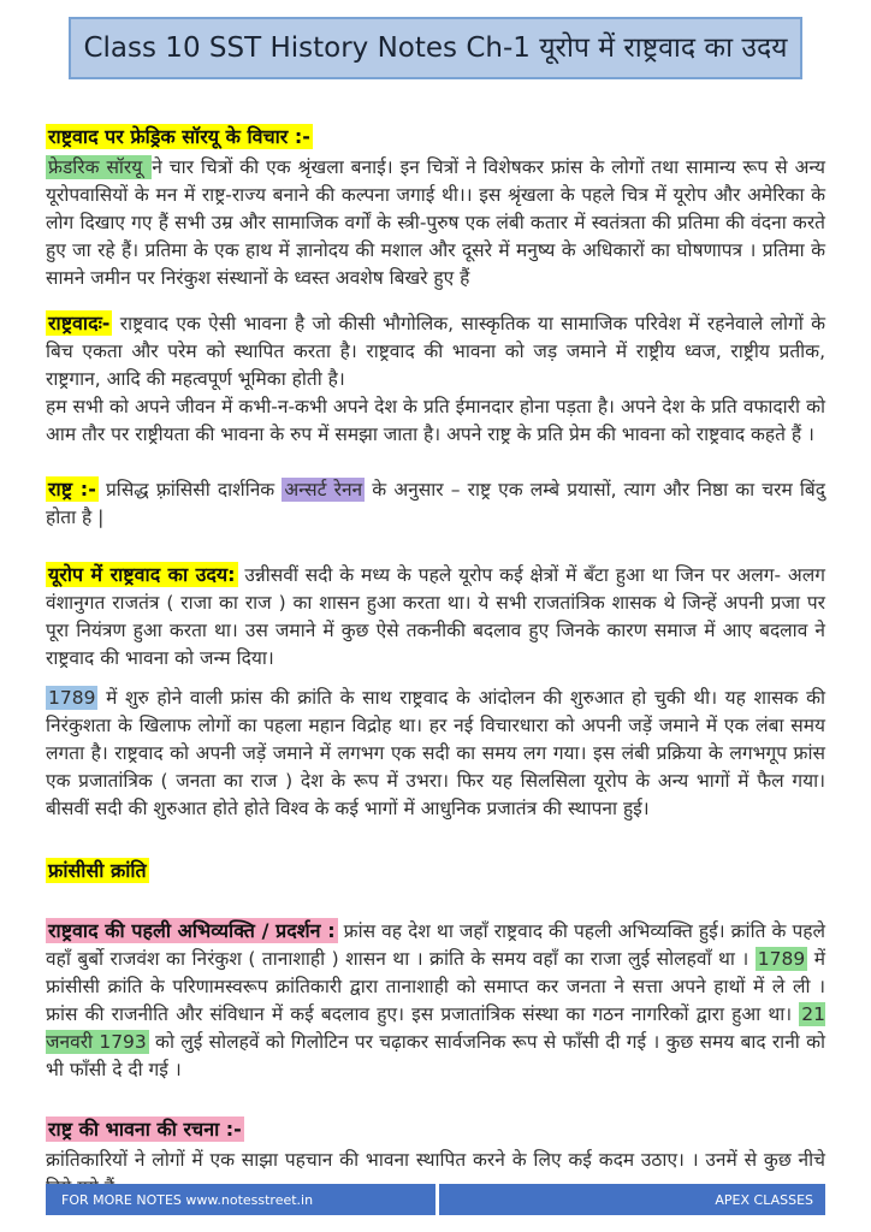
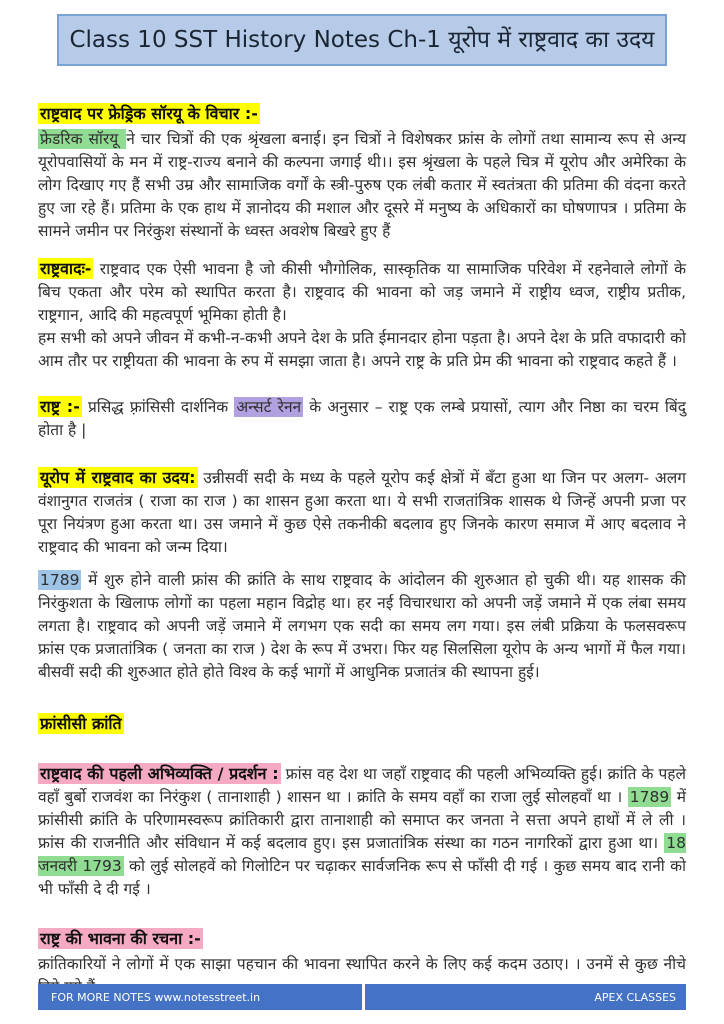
  Class 10 SST History Notes Ch-1 यूरोप में राष्ट्रवाद का उदय
  राष्ट्रवाद पर फ्रेड्रिक सॉरयू के विचार :-
  फ्रेडरिक सॉरयू ने चार चित्रों की एक श्रृंखला बनाई। इन चित्रों ने विशेषकर फ्रांस के लोगों तथा सामान्य रूप से अन्य यूरोपवासियों के मन में राष्ट्र-राज्य बनाने की कल्पना जगाई थी।। इस श्रृंखला के पहले चित्र में यूरोप और अमेरिका के लोग दिखाए गए हैं सभी उम्र और सामाजिक वर्गों के स्त्री-पुरुष एक लंबी कतार में स्वतंत्रता की प्रतिमा की वंदना करते हुए जा रहे हैं। प्रतिमा के एक हाथ में ज्ञानोदय की मशाल और दूसरे में मनुष्य के अधिकारों का घोषणापत्र । प्रतिमा के सामने जमीन पर निरंकुश संस्थानों के ध्वस्त अवशेष बिखरे हुए हैं
  राष्ट्रवादः- राष्ट्रवाद एक ऐसी भावना है जो कीसी भौगोलिक, सास्कृतिक या सामाजिक परिवेश में रहनेवाले लोगों के बिच एकता और परेम को स्थापित करता है। राष्ट्रवाद की भावना को जड़ जमाने में राष्ट्रीय ध्वज, राष्ट्रीय प्रतीक, राष्ट्रगान, आदि की महत्वपूर्ण भूमिका होती है।
  हम सभी को अपने जीवन में कभी-न-कभी अपने देश के प्रति ईमानदार होना पड़ता है। अपने देश के प्रति वफादारी को आम तौर पर राष्ट्रीयता की भावना के रुप में समझा जाता है। अपने राष्ट्र के प्रति प्रेम की भावना को राष्ट्रवाद कहते हैं ।
  राष्ट्र :- प्रसिद्ध फ़्रांसिसी दार्शनिक अन्सर्ट रेनन के अनुसार – राष्ट्र एक लम्बे प्रयासों, त्याग और निष्ठा का चरम बिंदु होता है |
  यूरोप में राष्ट्रवाद का उदय: उन्नीसवीं सदी के मध्य के पहले यूरोप कई क्षेत्रों में बँटा हुआ था जिन पर अलग- अलग वंशानुगत राजतंत्र ( राजा का राज ) का शासन हुआ करता था। ये सभी राजतांत्रिक शासक थे जिन्हें अपनी प्रजा पर पूरा नियंत्रण हुआ करता था। उस जमाने में कुछ ऐसे तकनीकी बदलाव हुए जिनके कारण समाज में आए बदलाव ने राष्ट्रवाद की भावना को जन्म दिया।
- 1789 में शुरु होने वाली फ्रांस की क्रांति के साथ राष्ट्रवाद के आंदोलन की शुरुआत हो चुकी थी। यह शासक की निरंकुशता के खिलाफ लोगों का पहला महान विद्रोह था। हर नई विचारधारा को अपनी जड़ें जमाने में एक लंबा समय लगता है। राष्ट्रवाद को अपनी जड़ें जमाने में लगभग एक सदी का समय लग गया। इस लंबी प्रक्रिया के लगभगूप फ्रांस एक प्रजातांत्रिक ( जनता का राज ) देश के रूप में उभरा। फिर यह सिलसिला यूरोप के अन्य भागों में फैल गया। बीसवीं सदी की शुरुआत होते होते विश्व के कई भागों में आधुनिक प्रजातंत्र की स्थापना हुई।
+ 1789 में शुरु होने वाली फ्रांस की क्रांति के साथ राष्ट्रवाद के आंदोलन की शुरुआत हो चुकी थी। यह शासक की निरंकुशता के खिलाफ लोगों का पहला महान विद्रोह था। हर नई विचारधारा को अपनी जड़ें जमाने में एक लंबा समय लगता है। राष्ट्रवाद को अपनी जड़ें जमाने में लगभग एक सदी का समय लग गया। इस लंबी प्रक्रिया के फलसवरूप फ्रांस एक प्रजातांत्रिक ( जनता का राज ) देश के रूप में उभरा। फिर यह सिलसिला यूरोप के अन्य भागों में फैल गया। बीसवीं सदी की शुरुआत होते होते विश्व के कई भागों में आधुनिक प्रजातंत्र की स्थापना हुई।
  फ्रांसीसी क्रांति
- राष्ट्रवाद की पहली अभिव्यक्ति / प्रदर्शन : फ्रांस वह देश था जहाँ राष्ट्रवाद की पहली अभिव्यक्ति हुई। क्रांति के पहले वहाँ बुर्बो राजवंश का निरंकुश ( तानाशाही ) शासन था । क्रांति के समय वहाँ का राजा लुई सोलहवाँ था । 1789 में फ्रांसीसी क्रांति के परिणामस्वरूप क्रांतिकारी द्वारा तानाशाही को समाप्त कर जनता ने सत्ता अपने हाथों में ले ली । फ्रांस की राजनीति और संविधान में कई बदलाव हुए। इस प्रजातांत्रिक संस्था का गठन नागरिकों द्वारा हुआ था। 21 जनवरी 1793 को लुई सोलहवें को गिलोटिन पर चढ़ाकर सार्वजनिक रूप से फाँसी दी गई । कुछ समय बाद रानी को भी फाँसी दे दी गई ।
+ राष्ट्रवाद की पहली अभिव्यक्ति / प्रदर्शन : फ्रांस वह देश था जहाँ राष्ट्रवाद की पहली अभिव्यक्ति हुई। क्रांति के पहले वहाँ बुर्बो राजवंश का निरंकुश ( तानाशाही ) शासन था । क्रांति के समय वहाँ का राजा लुई सोलहवाँ था । 1789 में फ्रांसीसी क्रांति के परिणामस्वरूप क्रांतिकारी द्वारा तानाशाही को समाप्त कर जनता ने सत्ता अपने हाथों में ले ली । फ्रांस की राजनीति और संविधान में कई बदलाव हुए। इस प्रजातांत्रिक संस्था का गठन नागरिकों द्वारा हुआ था। 18 जनवरी 1793 को लुई सोलहवें को गिलोटिन पर चढ़ाकर सार्वजनिक रूप से फाँसी दी गई । कुछ समय बाद रानी को भी फाँसी दे दी गई ।
  राष्ट्र की भावना की रचना :-
  क्रांतिकारियों ने लोगों में एक साझा पहचान की भावना स्थापित करने के लिए कई कदम उठाए। । उनमें से कुछ नीचे
  FOR MORE NOTES www.notesstreet.in
  APEX CLASSES
